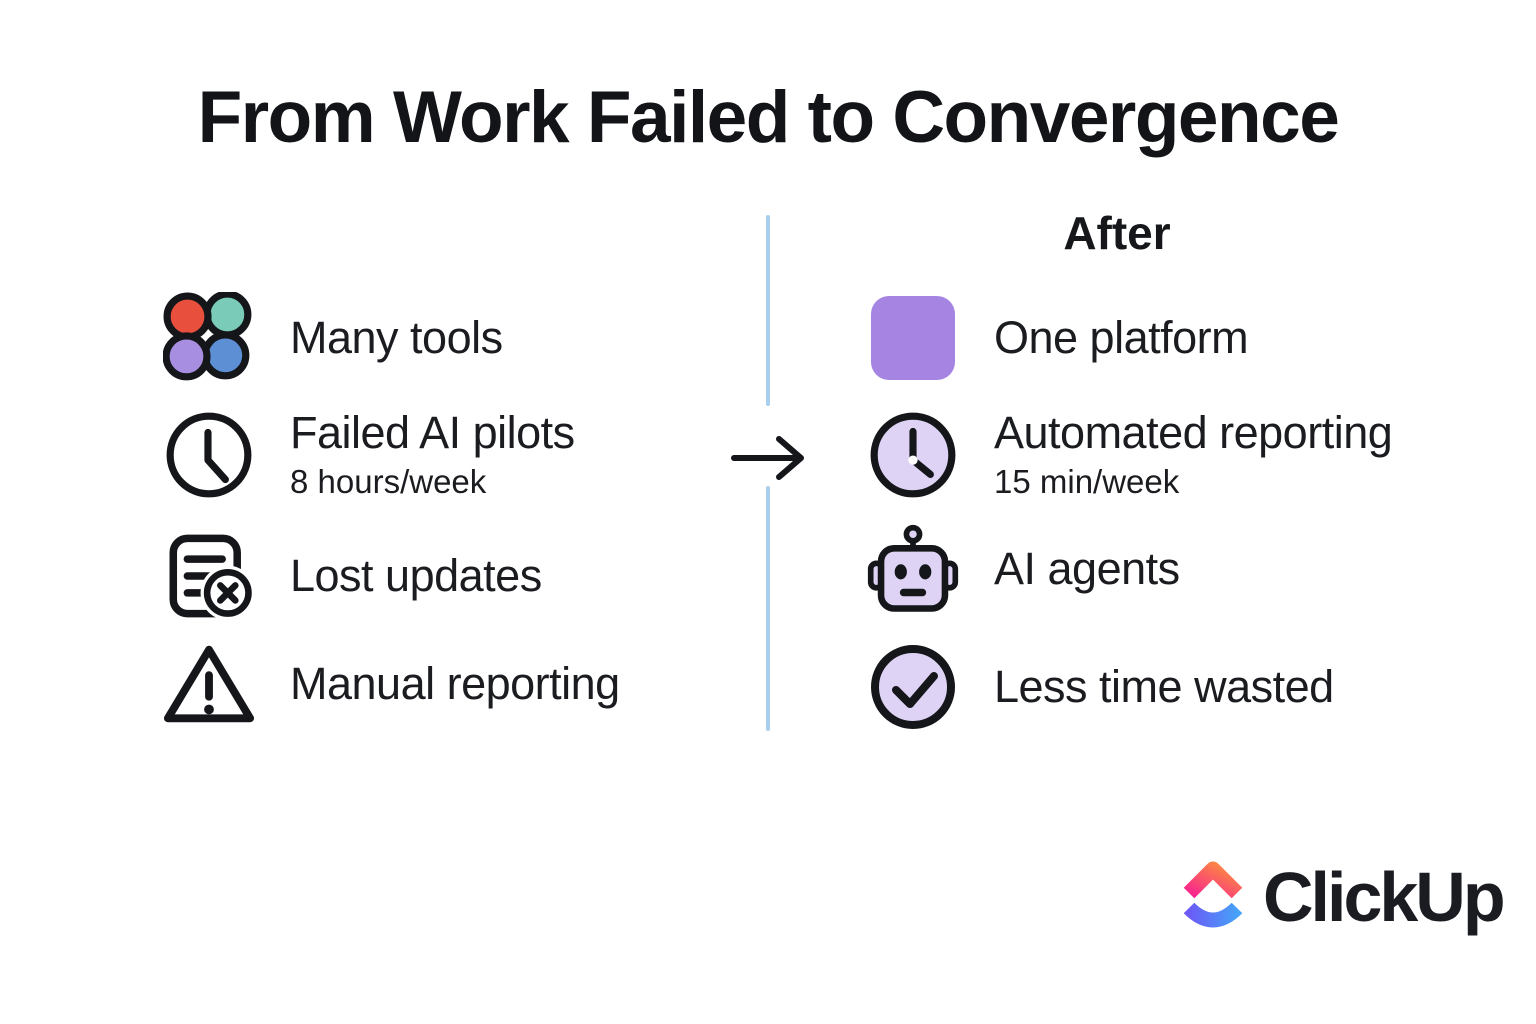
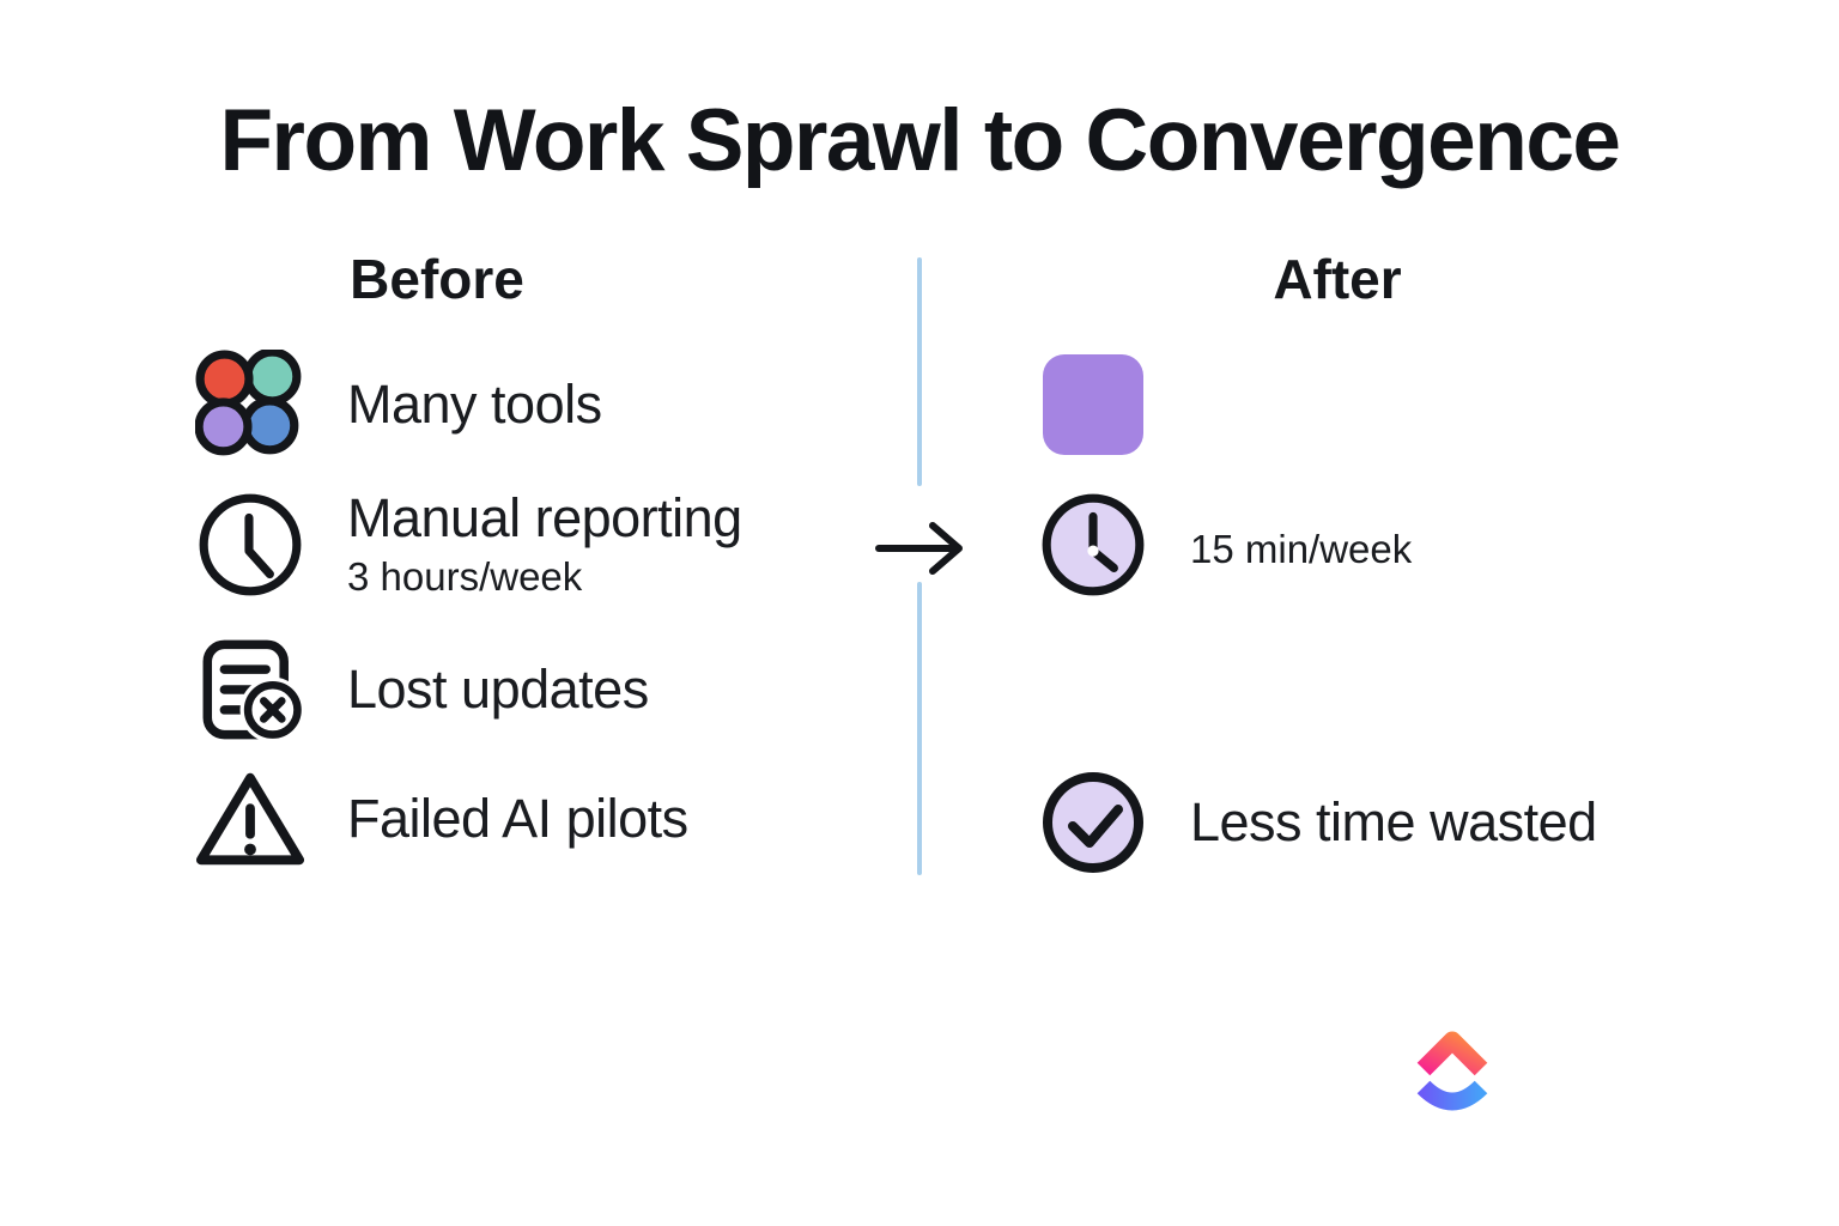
- From Work Failed to Convergence
+ From Work Sprawl to Convergence
+ Before
  After
  Many tools
- Failed AI pilots
+ Manual reporting
- 8 hours/week
+ 3 hours/week
  Lost updates
- Manual reporting
+ Failed AI pilots
- One platform
- Automated reporting
  15 min/week
- AI agents
  Less time wasted
- ClickUp
